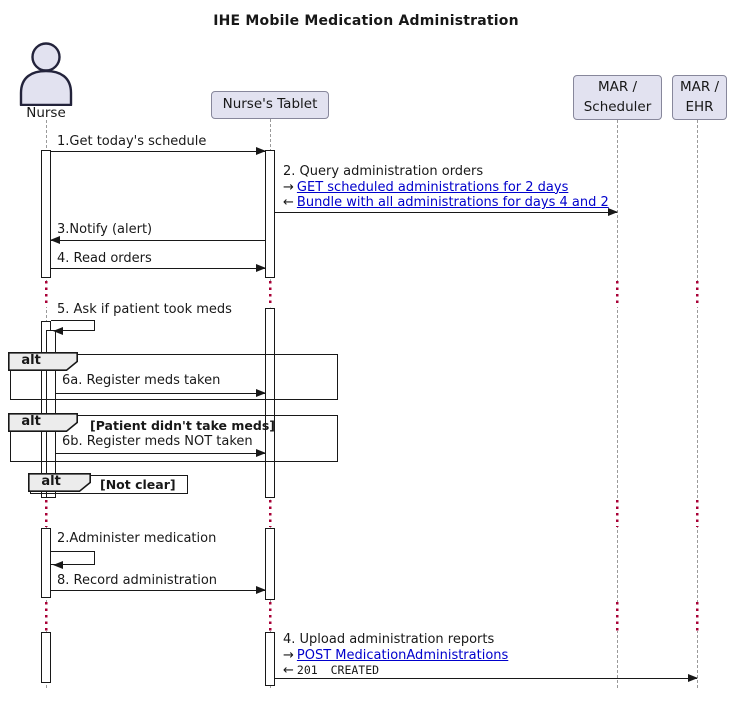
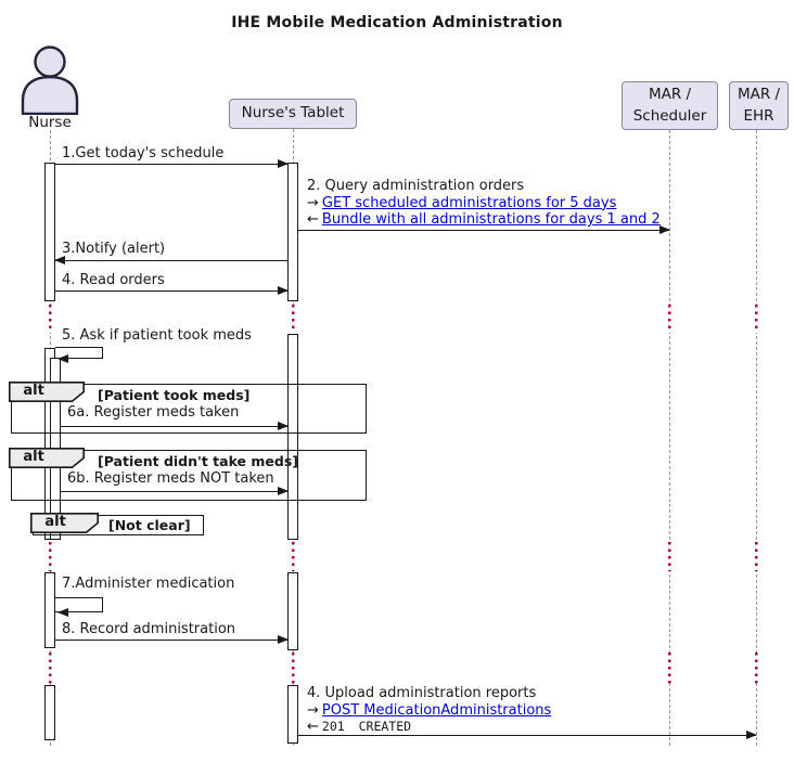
  IHE Mobile Medication Administration
  Nurse
  Nurse's Tablet
  MAR /
  Scheduler
  MAR /
  EHR
  alt
+ [Patient took meds]
  alt
  [Patient didn't take meds]
  alt
  [Not clear]
  1.Get today's schedule
  2. Query administration orders
- → GET scheduled administrations for 2 days
+ → GET scheduled administrations for 5 days
- ← Bundle with all administrations for days 4 and 2
+ ← Bundle with all administrations for days 1 and 2
  3.Notify (alert)
  4. Read orders
  5. Ask if patient took meds
  6a. Register meds taken
  6b. Register meds NOT taken
- 2.Administer medication
+ 7.Administer medication
  8. Record administration
  4. Upload administration reports
  → POST MedicationAdministrations
  ← 201 CREATED
